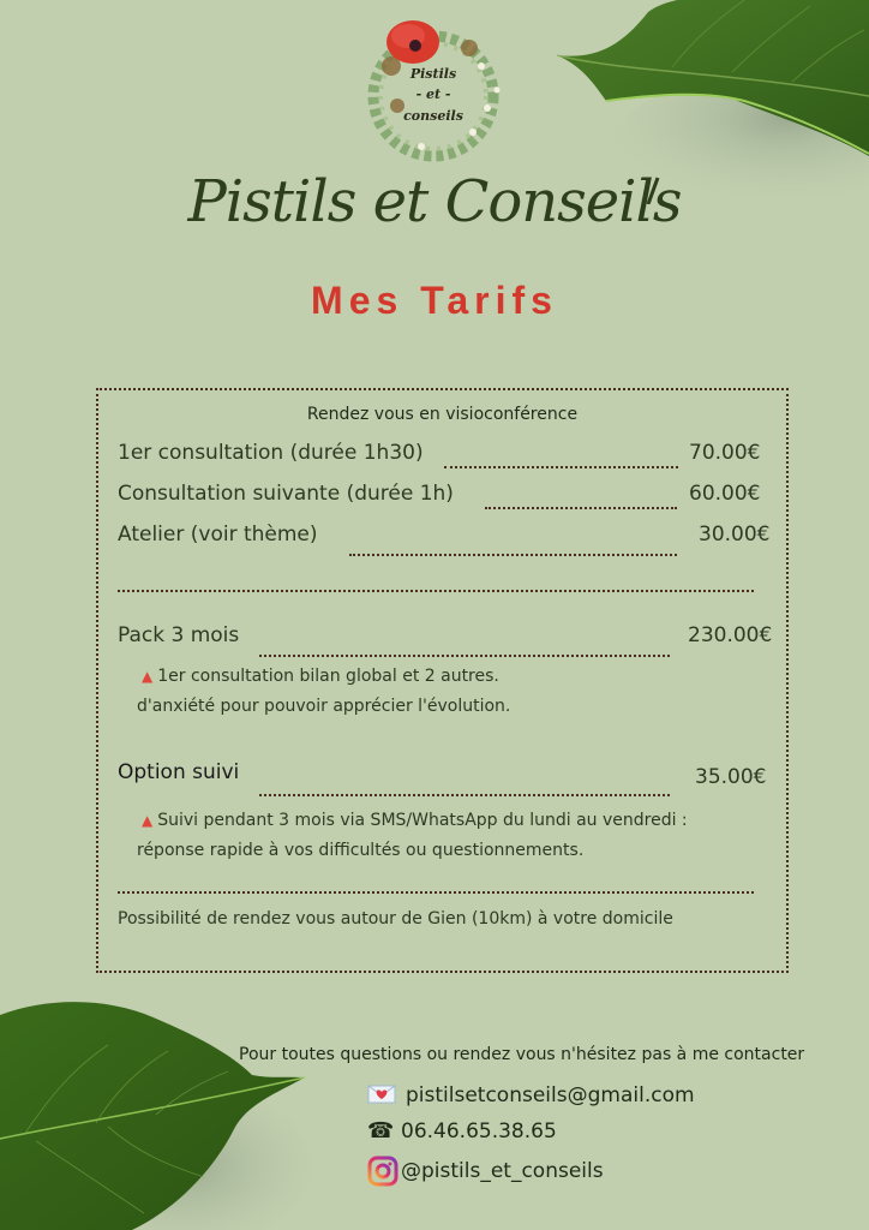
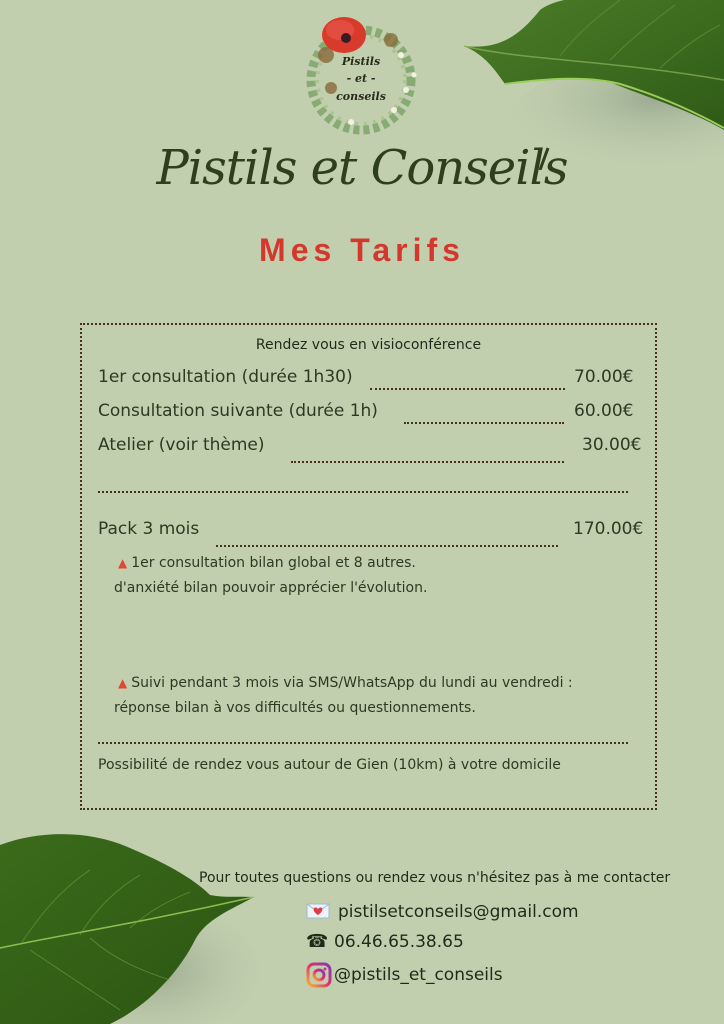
  Pistils
  - et -
  conseils
  Pistils et Conseils
  Mes Tarifs
  Rendez vous en visioconférence
  1er consultation (durée 1h30)
  70.00€
  Consultation suivante (durée 1h)
  60.00€
  Atelier (voir thème)
  30.00€
  Pack 3 mois
- 230.00€
+ 170.00€
- ▲ 1er consultation bilan global et 2 autres.
+ ▲ 1er consultation bilan global et 8 autres.
- d'anxiété pour pouvoir apprécier l'évolution.
+ d'anxiété bilan pouvoir apprécier l'évolution.
- Option suivi
- 35.00€
  ▲ Suivi pendant 3 mois via SMS/WhatsApp du lundi au vendredi :
- réponse rapide à vos difficultés ou questionnements.
+ réponse bilan à vos difficultés ou questionnements.
  Possibilité de rendez vous autour de Gien (10km) à votre domicile
  Pour toutes questions ou rendez vous n'hésitez pas à me contacter
  pistilsetconseils@gmail.com
  ☎
  06.46.65.38.65
  @pistils_et_conseils
